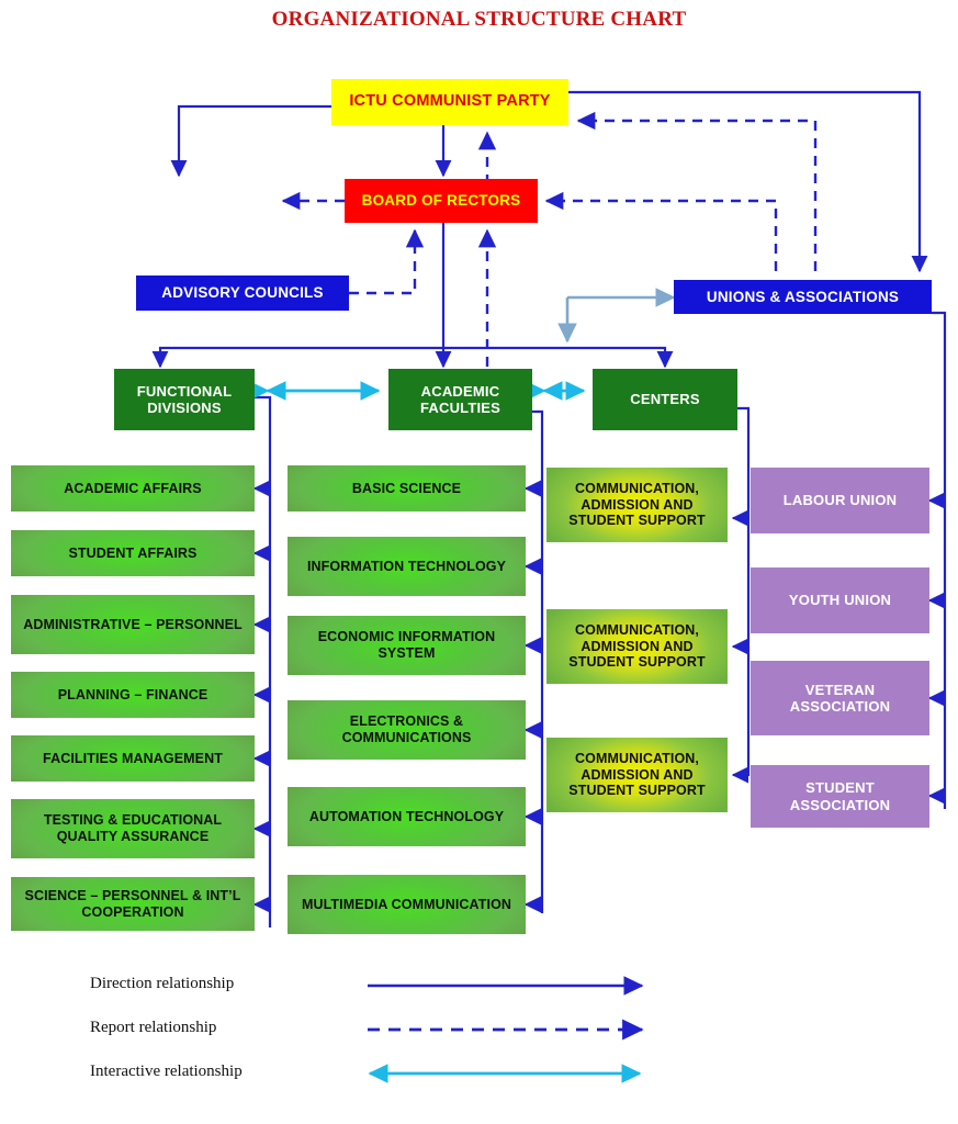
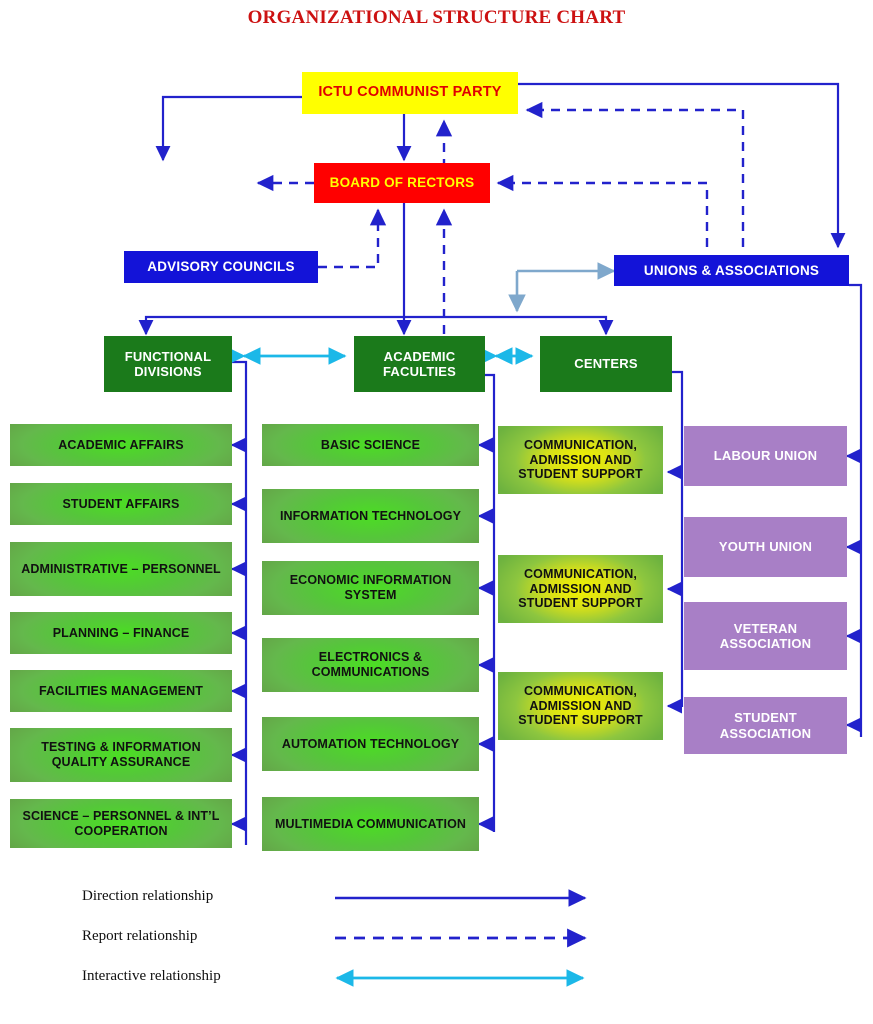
  ORGANIZATIONAL STRUCTURE CHART
  ICTU COMMUNIST PARTY
  BOARD OF RECTORS
  ADVISORY COUNCILS
  UNIONS & ASSOCIATIONS
  FUNCTIONAL DIVISIONS
  ACADEMIC FACULTIES
  CENTERS
  ACADEMIC AFFAIRS
  STUDENT AFFAIRS
  ADMINISTRATIVE – PERSONNEL
  PLANNING – FINANCE
  FACILITIES MANAGEMENT
- TESTING & EDUCATIONAL QUALITY ASSURANCE
+ TESTING & INFORMATION QUALITY ASSURANCE
  SCIENCE – PERSONNEL & INT’L COOPERATION
  BASIC SCIENCE
  INFORMATION TECHNOLOGY
  ECONOMIC INFORMATION SYSTEM
  ELECTRONICS & COMMUNICATIONS
  AUTOMATION TECHNOLOGY
  MULTIMEDIA COMMUNICATION
  COMMUNICATION, ADMISSION AND STUDENT SUPPORT
  COMMUNICATION, ADMISSION AND STUDENT SUPPORT
  COMMUNICATION, ADMISSION AND STUDENT SUPPORT
  LABOUR UNION
  YOUTH UNION
  VETERAN ASSOCIATION
  STUDENT ASSOCIATION
  Direction relationship
  Report relationship
  Interactive relationship
